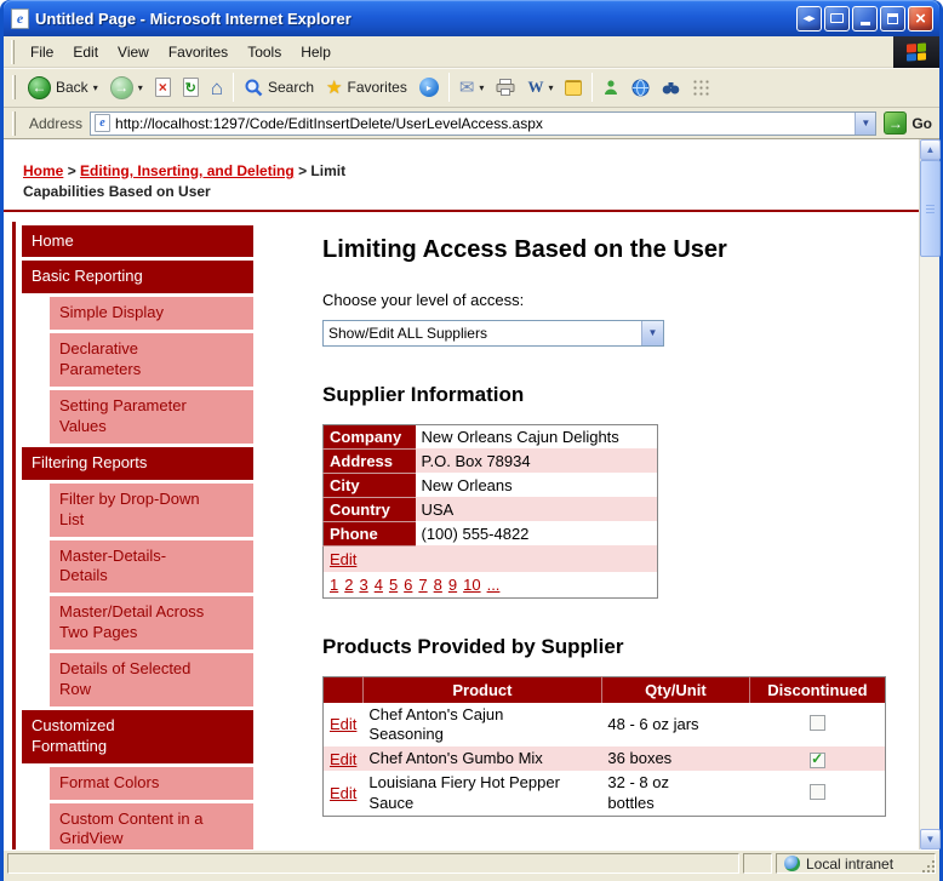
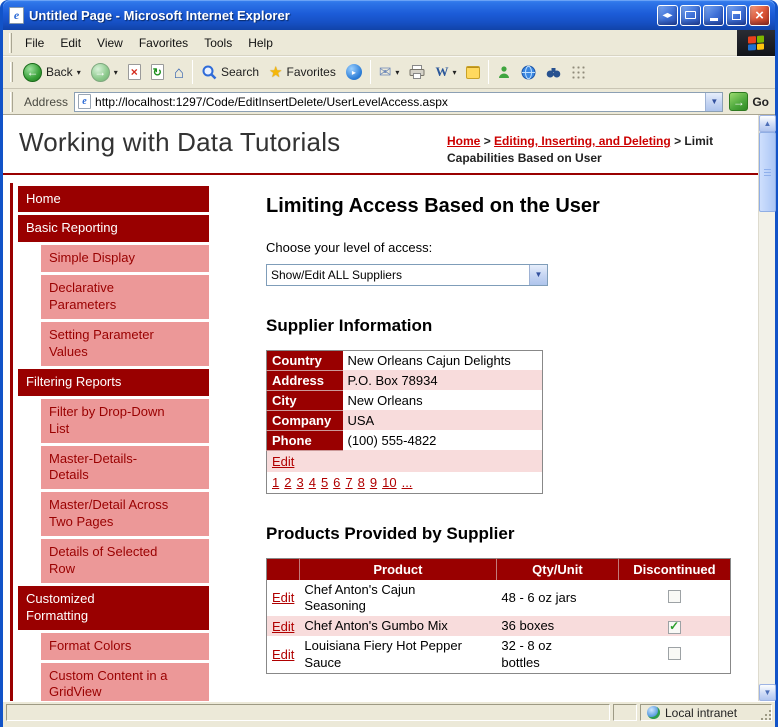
  e
  Untitled Page - Microsoft Internet Explorer
  ◂▸
  ×
  File
  Edit
  View
  Favorites
  Tools
  Help
  ←
  Back
  ▾
  →
  ▾
  ×
  ↻
  ⌂
  Search
  ★
  Favorites
  ▸
  ✉
  ▾
  W
  ▾
  Address
  e
  http://localhost:1297/Code/EditInsertDelete/UserLevelAccess.aspx
  ▼
  →
  Go
+ Working with Data Tutorials
  Home > Editing, Inserting, and Deleting > Limit Capabilities Based on User
  Home
  Basic Reporting
  Simple Display
  Declarative Parameters
  Setting Parameter Values
  Filtering Reports
  Filter by Drop-Down List
  Master-Details-Details
  Master/Detail Across Two Pages
  Details of Selected Row
  Customized Formatting
  Format Colors
  Custom Content in a GridView
  Limiting Access Based on the User
  Choose your level of access:
  Show/Edit ALL Suppliers
  ▼
  Supplier Information
- Company	New Orleans Cajun Delights
+ Country	New Orleans Cajun Delights
  Address	P.O. Box 78934
  City	New Orleans
- Country	USA
+ Company	USA
  Phone	(100) 555-4822
  Edit
  1 2 3 4 5 6 7 8 9 10 ...
  Products Provided by Supplier
  	Product	Qty/Unit	Discontinued
  Edit	Chef Anton's Cajun Seasoning	48 - 6 oz jars
  Edit	Chef Anton's Gumbo Mix	36 boxes
  Edit	Louisiana Fiery Hot Pepper Sauce	32 - 8 oz bottles
  ▲
  ▼
  Local intranet
